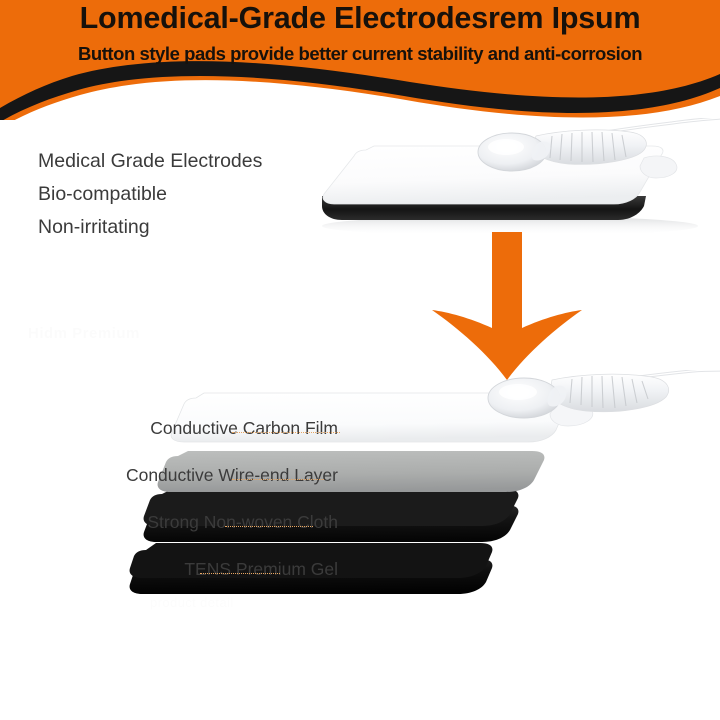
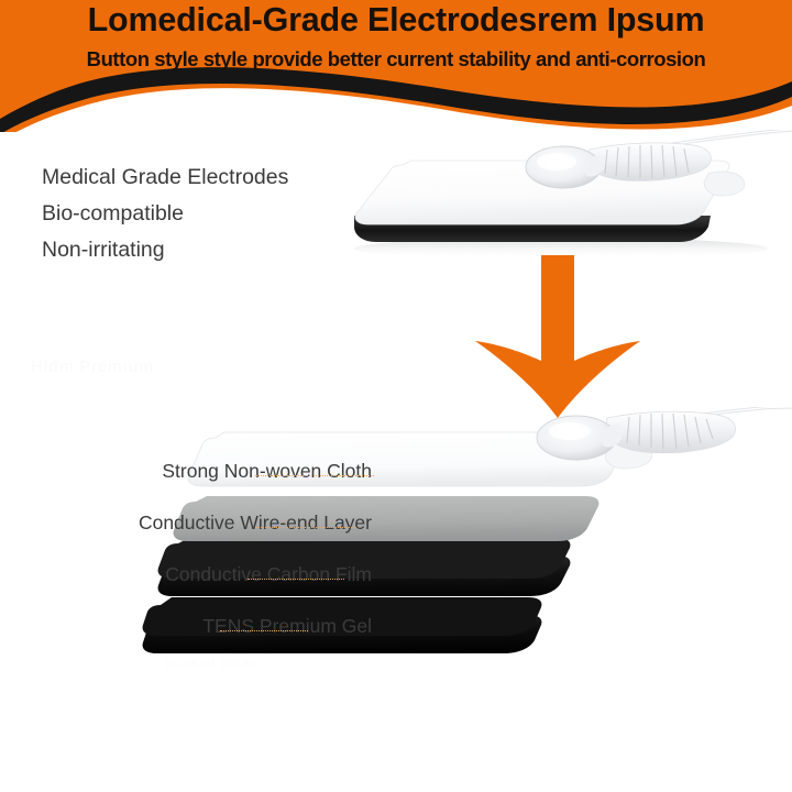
  Lomedical-Grade Electrodesrem Ipsum
- Button style pads provide better current stability and anti-corrosion
+ Button style style provide better current stability and anti-corrosion
  Medical Grade Electrodes
  Bio-compatible
  Non-irritating
- Conductive Carbon Film
+ Strong Non-woven Cloth
  Conductive Wire-end Layer
- Strong Non-woven Cloth
+ Conductive Carbon Film
  TENS Premium Gel
